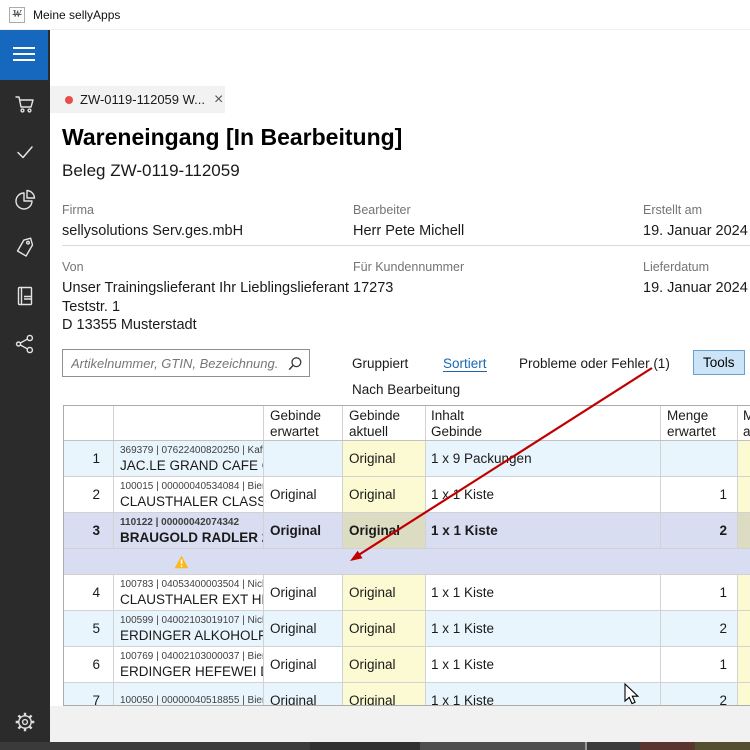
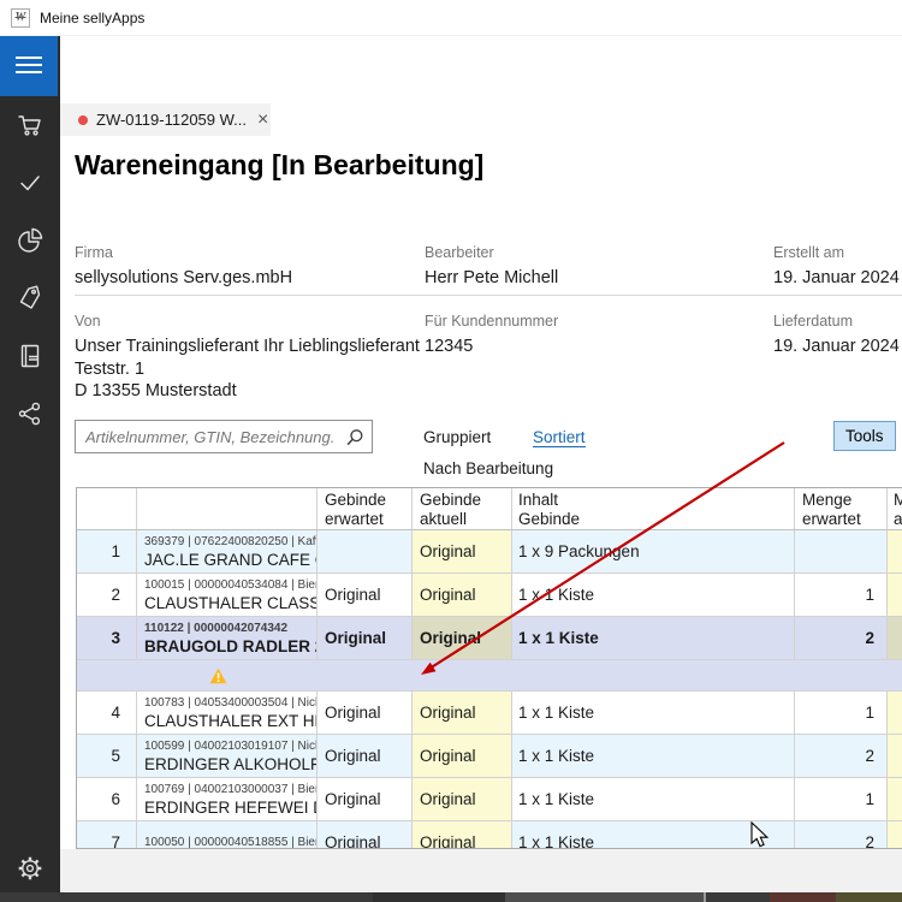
  W
  Meine sellyApps
  ZW-0119-112059 W...
  ×
  Wareneingang [In Bearbeitung]
- Beleg ZW-0119-112059
  Firma
  sellysolutions Serv.ges.mbH
  Bearbeiter
  Herr Pete Michell
  Erstellt am
  19. Januar 2024
  Von
  Unser Trainingslieferant Ihr Lieblingslieferant
  Teststr. 1
  D 13355 Musterstadt
  Für Kundennummer
- 17273
+ 12345
  Lieferdatum
  19. Januar 2024
  Artikelnummer, GTIN, Bezeichnung.
  Gruppiert
  Sortiert
- Probleme oder Fehler (1)
  Tools
  Nach Bearbeitung
  Gebinde
  erwartet
  Gebinde
  aktuell
  Inhalt
  Gebinde
  Menge
  erwartet
  1
  369379 | 07622400820250 | Kaf
  JAC.LE GRAND CAFE
  Original
  1 x 9 Packungen
  2
  100015 | 00000040534084 | Bie
  CLAUSTHALER CLASS
  Original
  Original
  1 x 1 Kiste
  1
  3
  110122 | 00000042074342
  BRAUGOLD RADLER
  Original
  Origina
  1 x 1 Kiste
  2
  4
  100783 | 04053400003504 | Nic
  CLAUSTHALER EXT H
  Original
  Original
  1 x 1 Kiste
  1
  5
  100599 | 04002103019107 | Nic
  ERDINGER ALKOHOLF
  Original
  Original
  1 x 1 Kiste
  2
  6
  100769 | 04002103000037 | Bie
  ERDINGER HEFEWEI
  Original
  Original
  1 x 1 Kiste
  1
  7
  100050 | 00000040518855 | Bie
  Original
  Original
  1 x 1 Kiste
  2
